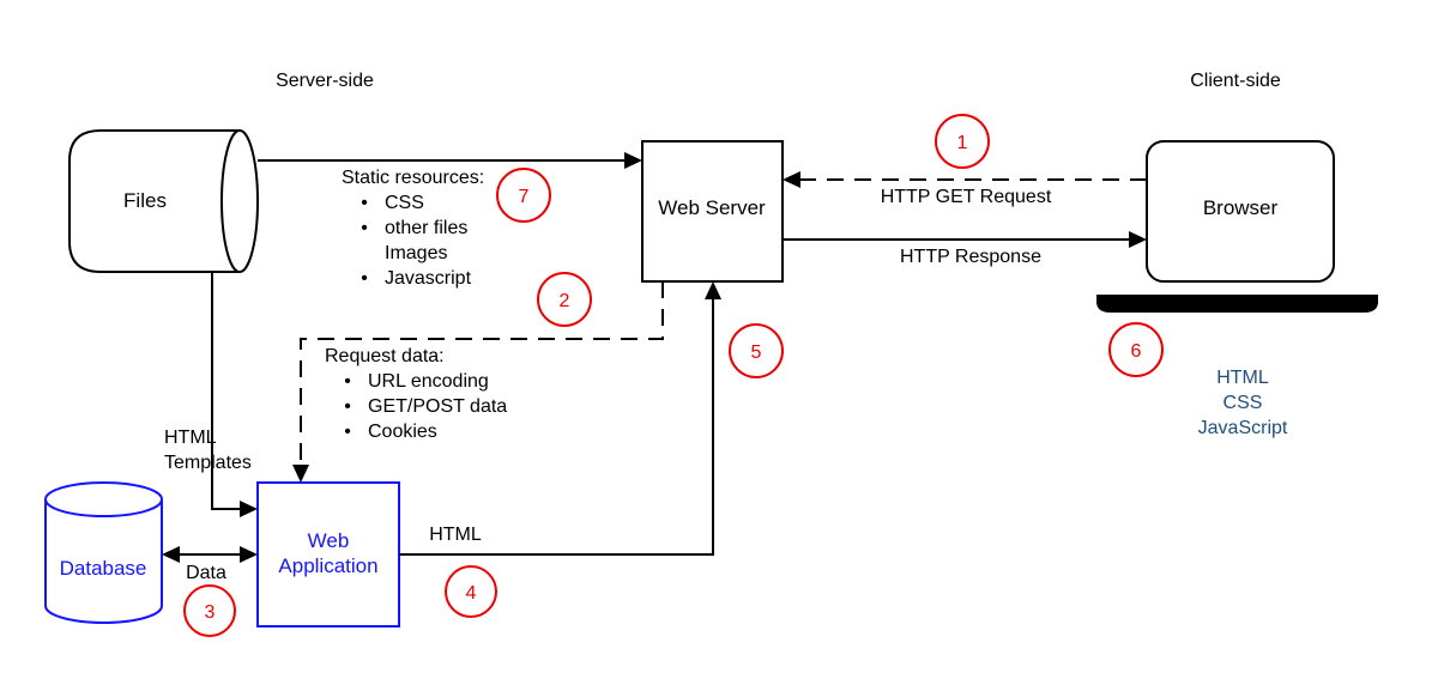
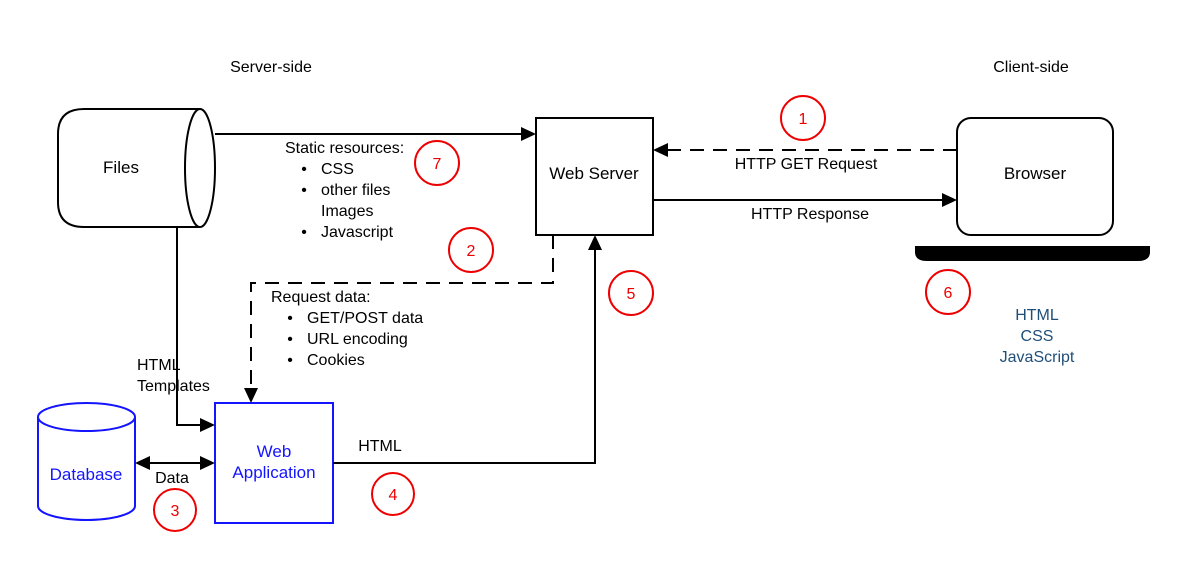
  Server-side
  Client-side
  Files
  Web Server
  Browser
  Database
  Web
  Application
  HTTP GET Request
  HTTP Response
  HTML
  Templates
  Data
  HTML
  Static resources:
  •
  CSS
  •
  other files
  Images
  •
  Javascript
  Request data:
  •
- URL encoding
+ GET/POST data
  •
- GET/POST data
+ URL encoding
  •
  Cookies
  HTML
  CSS
  JavaScript
  1
  2
  3
  4
  5
  6
  7
